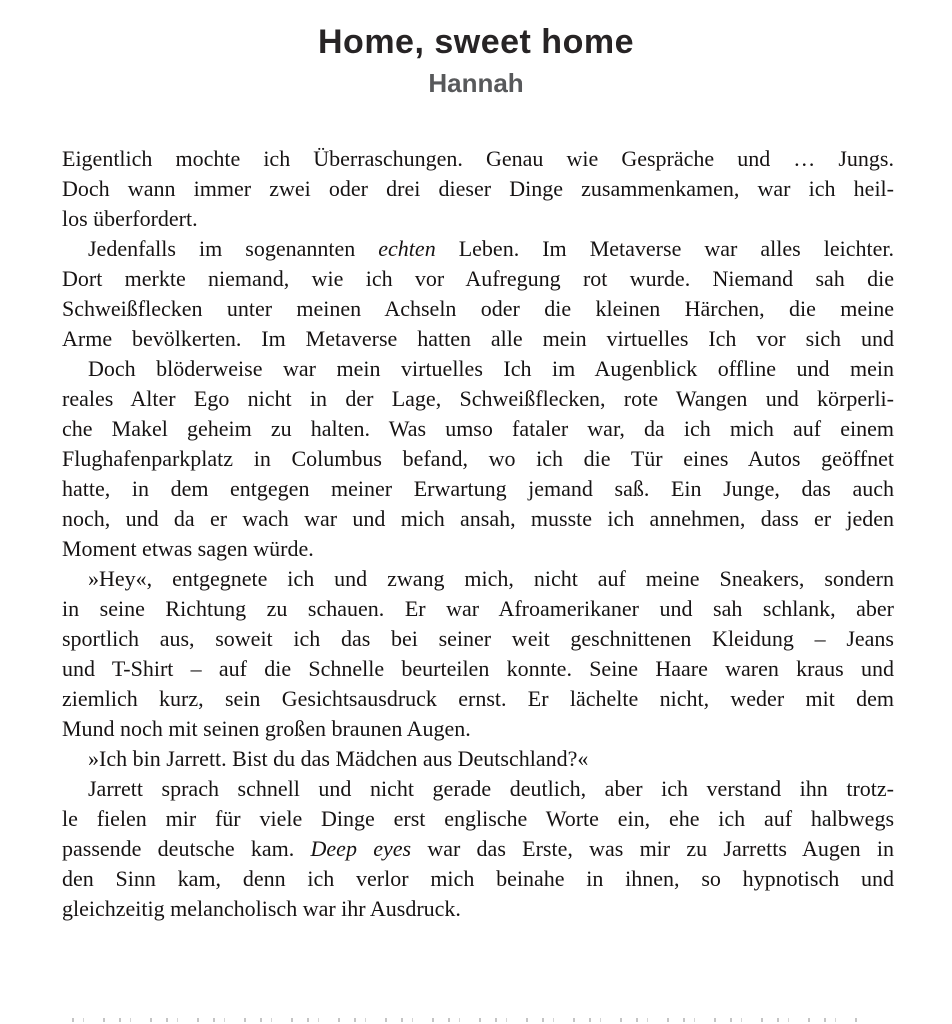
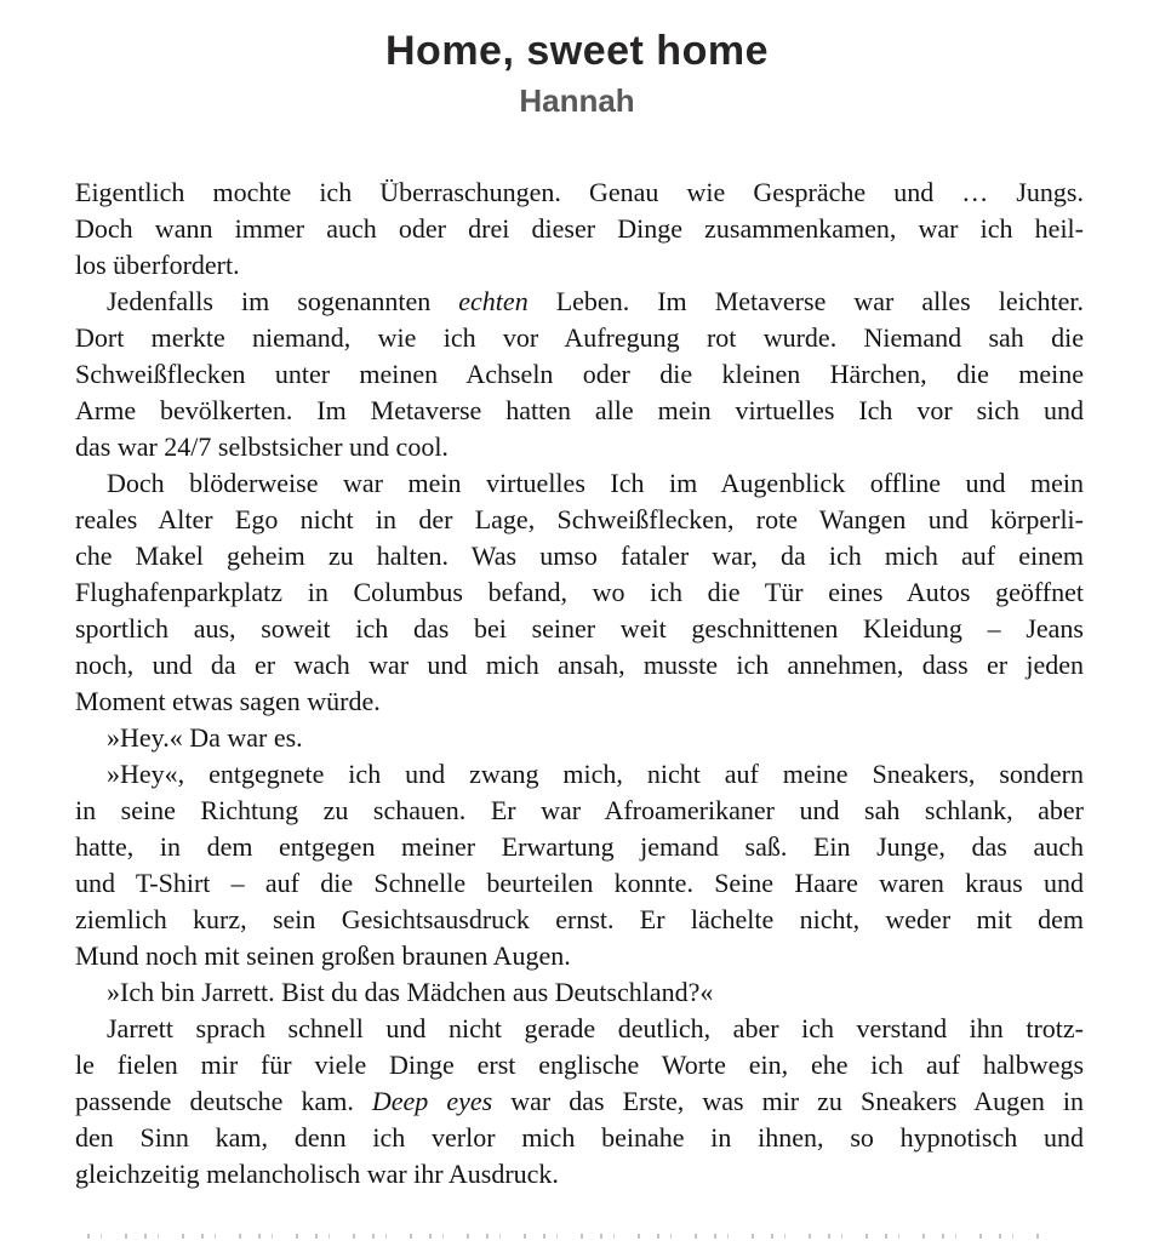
  Home, sweet home
  Hannah
  Eigentlich mochte ich Überraschungen. Genau wie Gespräche und … Jungs.
- Doch wann immer zwei oder drei dieser Dinge zusammenkamen, war ich heil-
+ Doch wann immer auch oder drei dieser Dinge zusammenkamen, war ich heil-
  los überfordert.
  Jedenfalls im sogenannten echten Leben. Im Metaverse war alles leichter.
  Dort merkte niemand, wie ich vor Aufregung rot wurde. Niemand sah die
  Schweißflecken unter meinen Achseln oder die kleinen Härchen, die meine
  Arme bevölkerten. Im Metaverse hatten alle mein virtuelles Ich vor sich und
+ das war 24/7 selbstsicher und cool.
  Doch blöderweise war mein virtuelles Ich im Augenblick offline und mein
  reales Alter Ego nicht in der Lage, Schweißflecken, rote Wangen und körperli-
  che Makel geheim zu halten. Was umso fataler war, da ich mich auf einem
  Flughafenparkplatz in Columbus befand, wo ich die Tür eines Autos geöffnet
- hatte, in dem entgegen meiner Erwartung jemand saß. Ein Junge, das auch
+ sportlich aus, soweit ich das bei seiner weit geschnittenen Kleidung – Jeans
  noch, und da er wach war und mich ansah, musste ich annehmen, dass er jeden
  Moment etwas sagen würde.
+ »Hey.« Da war es.
  »Hey«, entgegnete ich und zwang mich, nicht auf meine Sneakers, sondern
  in seine Richtung zu schauen. Er war Afroamerikaner und sah schlank, aber
- sportlich aus, soweit ich das bei seiner weit geschnittenen Kleidung – Jeans
+ hatte, in dem entgegen meiner Erwartung jemand saß. Ein Junge, das auch
  und T-Shirt – auf die Schnelle beurteilen konnte. Seine Haare waren kraus und
  ziemlich kurz, sein Gesichtsausdruck ernst. Er lächelte nicht, weder mit dem
  Mund noch mit seinen großen braunen Augen.
  »Ich bin Jarrett. Bist du das Mädchen aus Deutschland?«
  Jarrett sprach schnell und nicht gerade deutlich, aber ich verstand ihn trotz-
  le fielen mir für viele Dinge erst englische Worte ein, ehe ich auf halbwegs
- passende deutsche kam. Deep eyes war das Erste, was mir zu Jarretts Augen in
+ passende deutsche kam. Deep eyes war das Erste, was mir zu Sneakers Augen in
  den Sinn kam, denn ich verlor mich beinahe in ihnen, so hypnotisch und
  gleichzeitig melancholisch war ihr Ausdruck.
